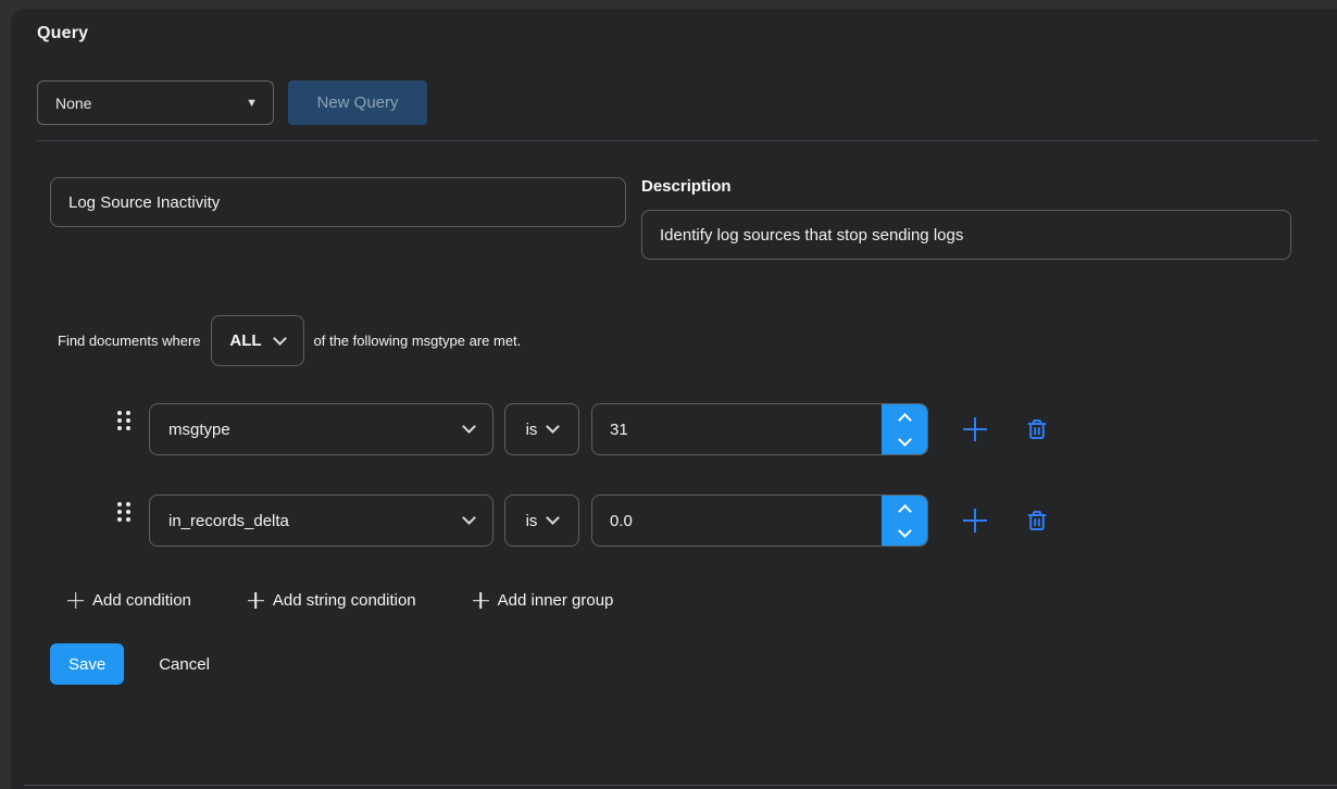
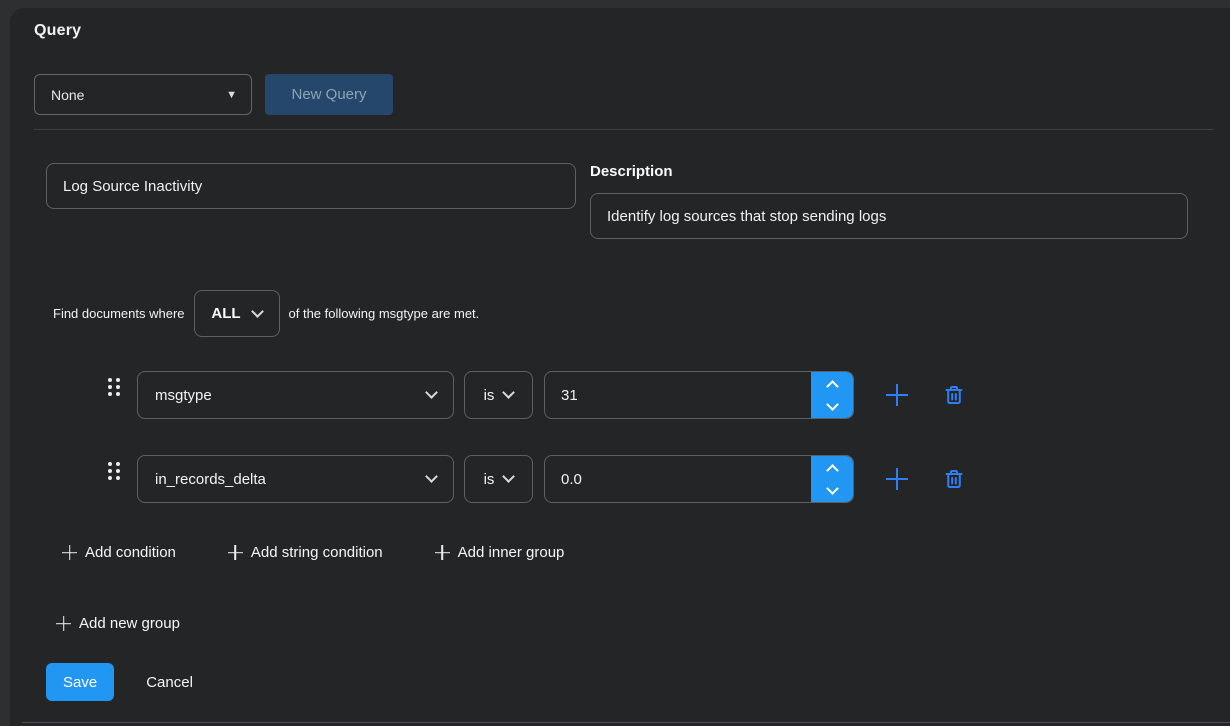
  Query
  None
  ▼
  New Query
  Log Source Inactivity
  Description
  Identify log sources that stop sending logs
  Find documents where
  ALL
  of the following msgtype are met.
  msgtype
  is
  31
  in_records_delta
  is
  0.0
  Add condition
  Add string condition
  Add inner group
+ Add new group
  Save
  Cancel
